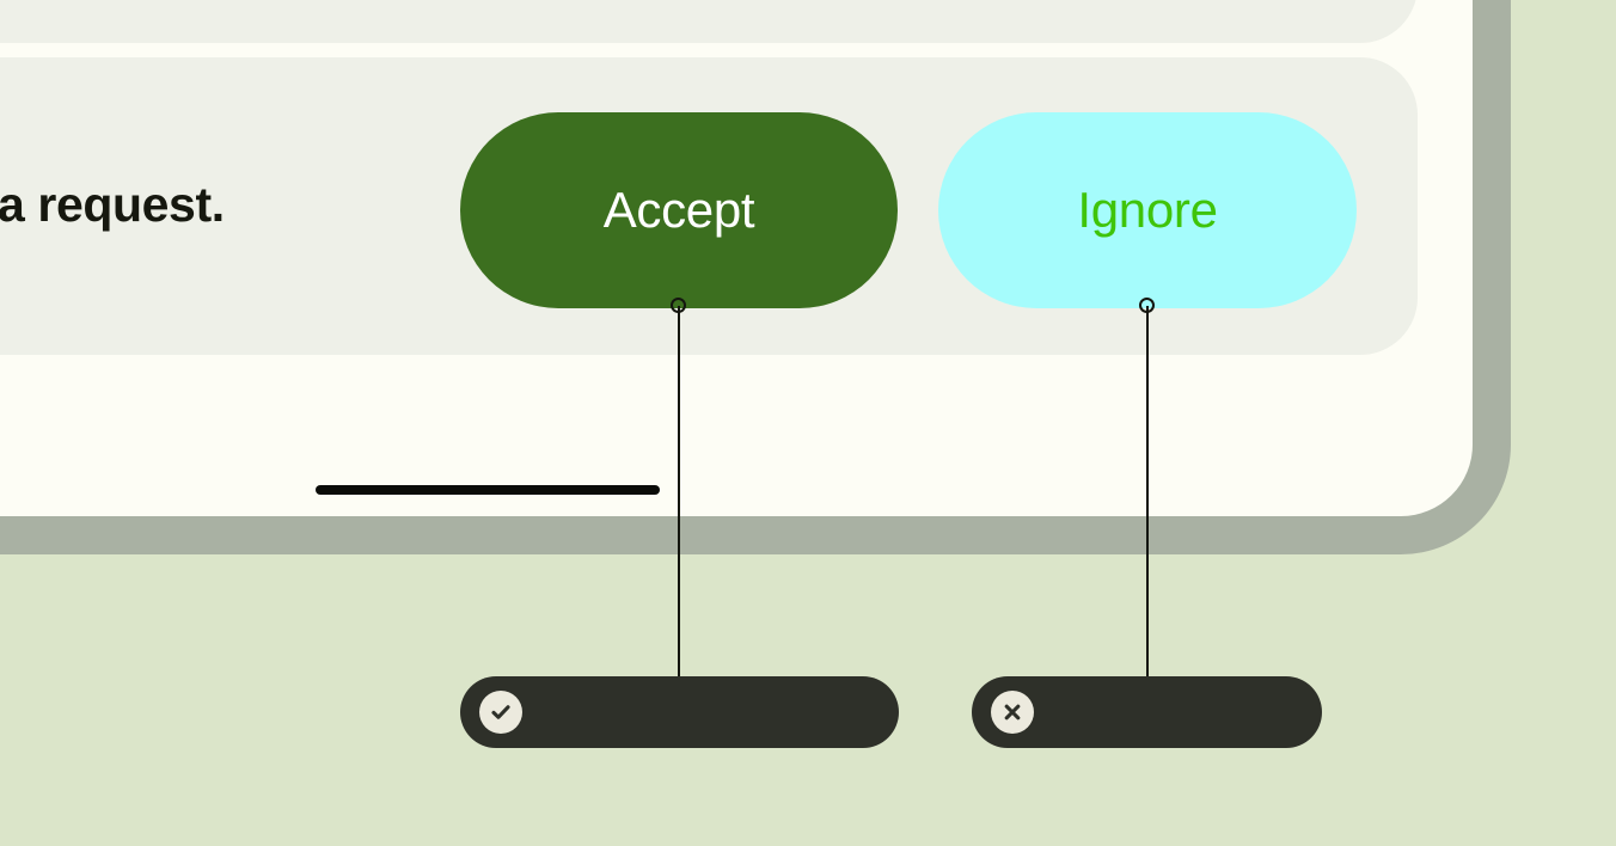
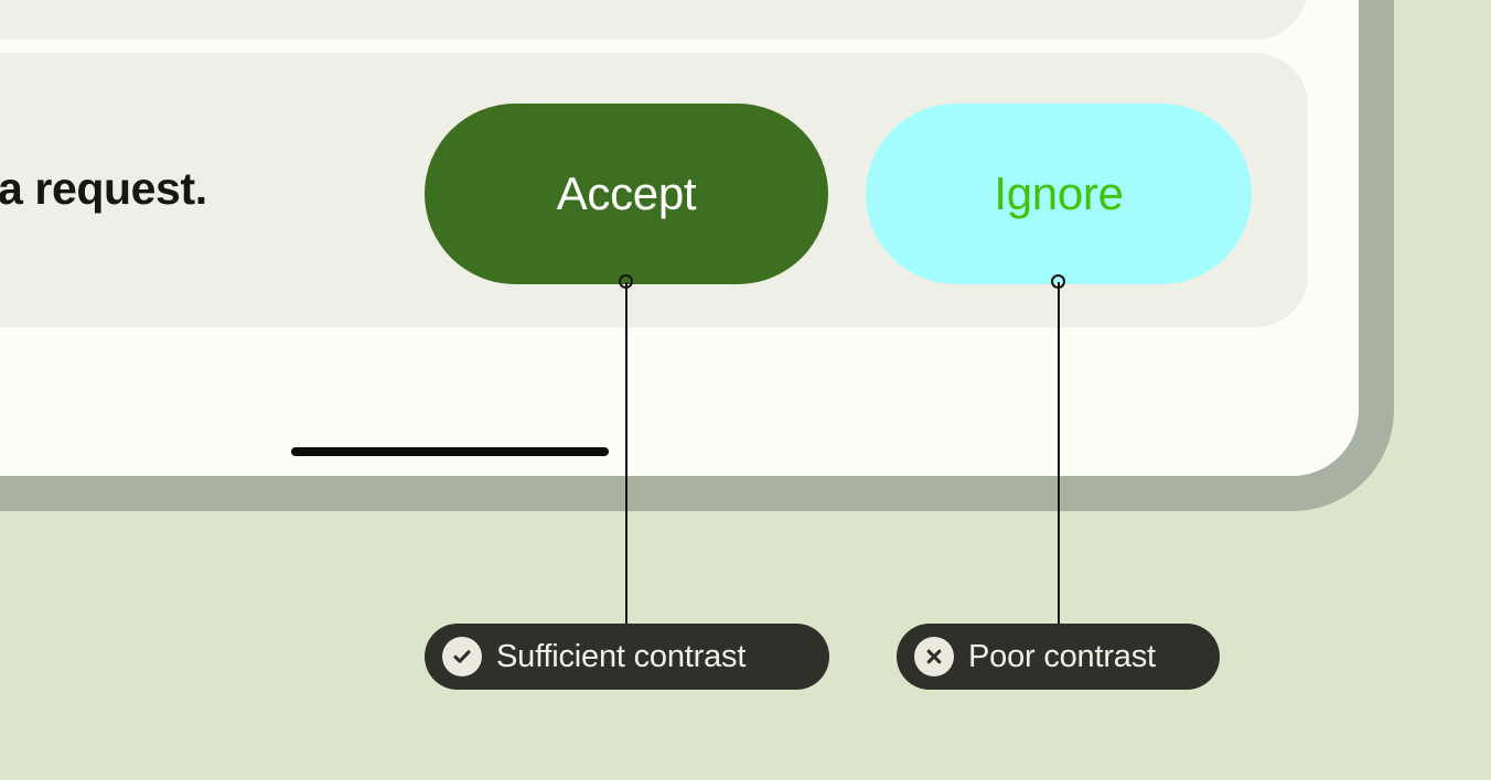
  a request.
  Accept
  Ignore
+ Sufficient contrast
+ Poor contrast
